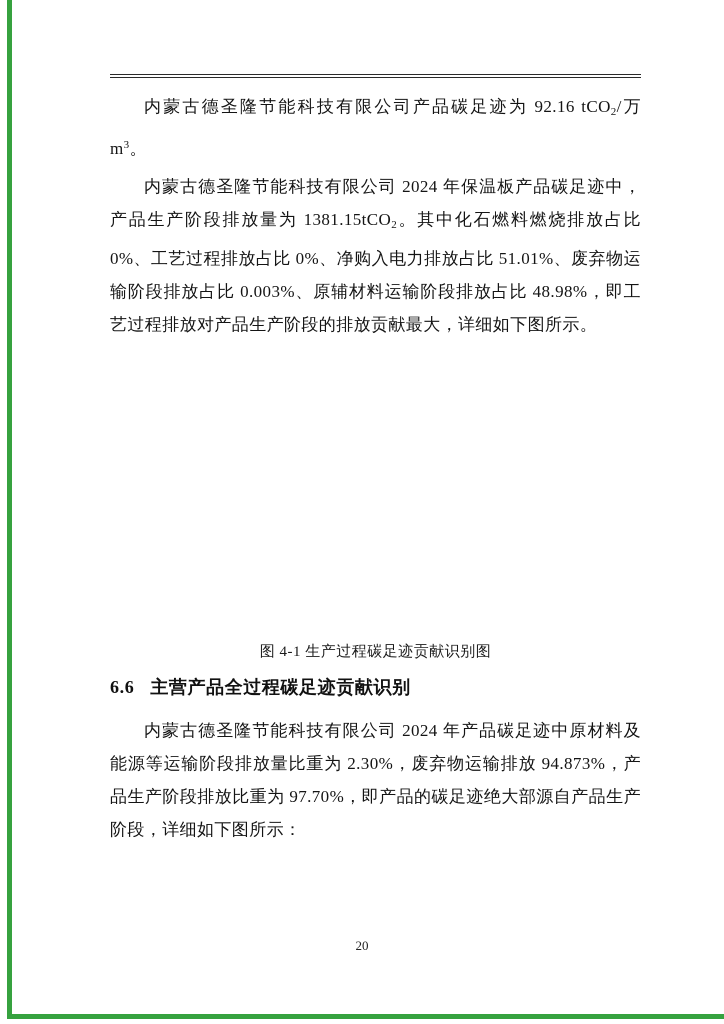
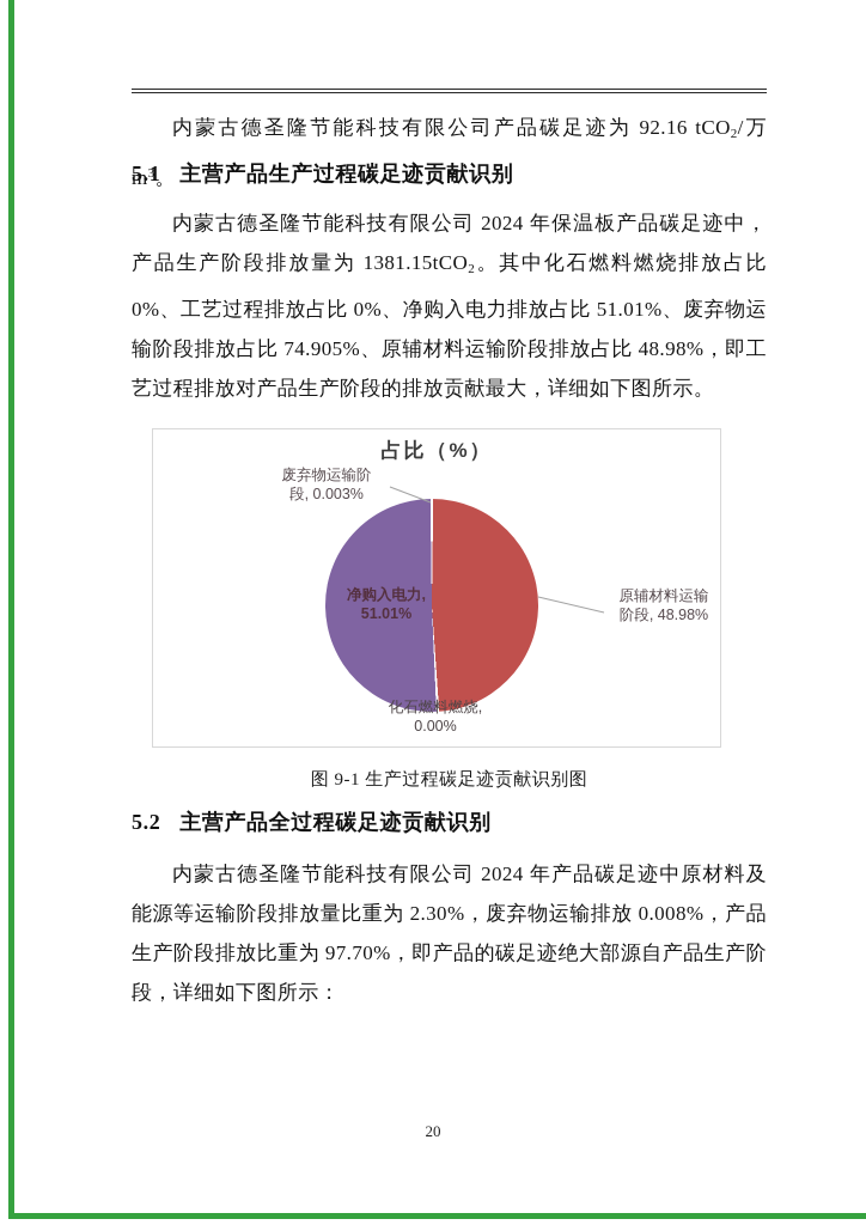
  内蒙古德圣隆节能科技有限公司产品碳足迹为 92.16 tCO2/万 m3。
+ 5.1 主营产品生产过程碳足迹贡献识别
- 内蒙古德圣隆节能科技有限公司 2024 年保温板产品碳足迹中，产品生产阶段排放量为 1381.15tCO2。其中化石燃料燃烧排放占比 0%、工艺过程排放占比 0%、净购入电力排放占比 51.01%、废弃物运输阶段排放占比 0.003%、原辅材料运输阶段排放占比 48.98%，即工艺过程排放对产品生产阶段的排放贡献最大，详细如下图所示。
+ 内蒙古德圣隆节能科技有限公司 2024 年保温板产品碳足迹中，产品生产阶段排放量为 1381.15tCO2。其中化石燃料燃烧排放占比 0%、工艺过程排放占比 0%、净购入电力排放占比 51.01%、废弃物运输阶段排放占比 74.905%、原辅材料运输阶段排放占比 48.98%，即工艺过程排放对产品生产阶段的排放贡献最大，详细如下图所示。
+ 占比（%）
+ 废弃物运输阶
+ 段, 0.003%
+ 净购入电力,
+ 51.01%
+ 原辅材料运输
+ 阶段, 48.98%
+ 化石燃料燃烧,
+ 0.00%
- 图 4-1 生产过程碳足迹贡献识别图
+ 图 9-1 生产过程碳足迹贡献识别图
- 6.6 主营产品全过程碳足迹贡献识别
+ 5.2 主营产品全过程碳足迹贡献识别
- 内蒙古德圣隆节能科技有限公司 2024 年产品碳足迹中原材料及能源等运输阶段排放量比重为 2.30%，废弃物运输排放 94.873%，产品生产阶段排放比重为 97.70%，即产品的碳足迹绝大部源自产品生产阶段，详细如下图所示：
+ 内蒙古德圣隆节能科技有限公司 2024 年产品碳足迹中原材料及能源等运输阶段排放量比重为 2.30%，废弃物运输排放 0.008%，产品生产阶段排放比重为 97.70%，即产品的碳足迹绝大部源自产品生产阶段，详细如下图所示：
  20
